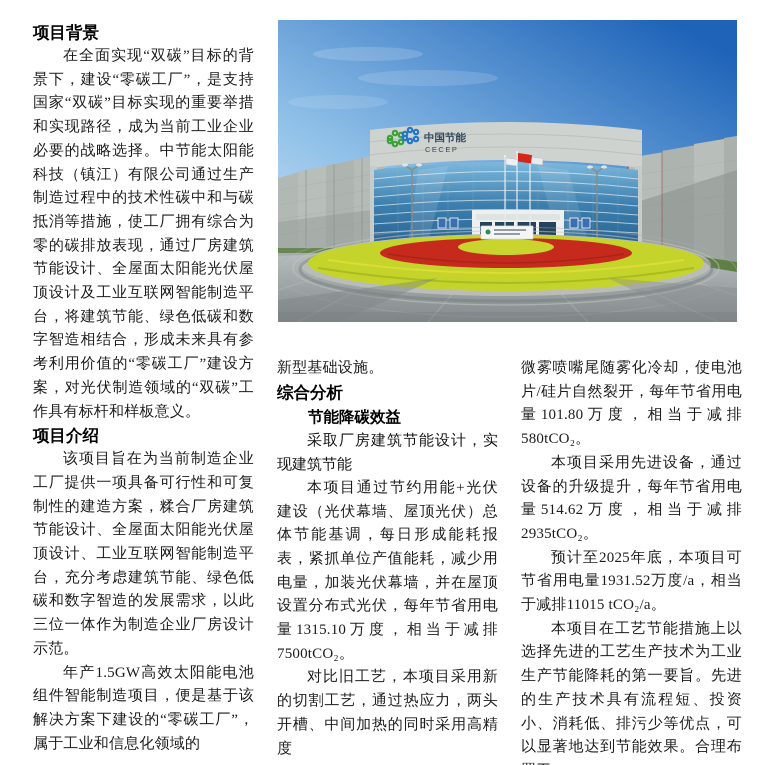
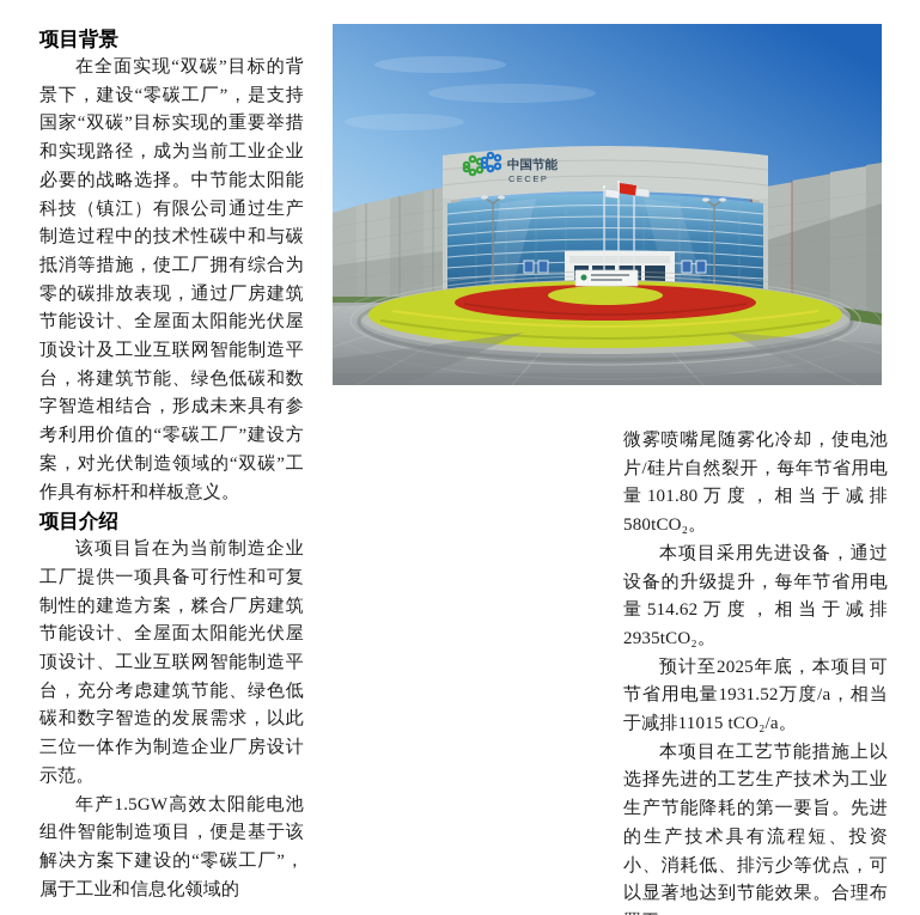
  项目背景
  在全面实现“双碳”目标的背景下，建设“零碳工厂”，是支持国家“双碳”目标实现的重要举措和实现路径，成为当前工业企业必要的战略选择。中节能太阳能科技（镇江）有限公司通过生产制造过程中的技术性碳中和与碳抵消等措施，使工厂拥有综合为零的碳排放表现，通过厂房建筑节能设计、全屋面太阳能光伏屋顶设计及工业互联网智能制造平台，将建筑节能、绿色低碳和数字智造相结合，形成未来具有参考利用价值的“零碳工厂”建设方案，对光伏制造领域的“双碳”工作具有标杆和样板意义。
  项目介绍
  该项目旨在为当前制造企业工厂提供一项具备可行性和可复制性的建造方案，糅合厂房建筑节能设计、全屋面太阳能光伏屋顶设计、工业互联网智能制造平台，充分考虑建筑节能、绿色低碳和数字智造的发展需求，以此三位一体作为制造企业厂房设计示范。
  年产1.5GW高效太阳能电池组件智能制造项目，便是基于该解决方案下建设的“零碳工厂”，属于工业和信息化领域的
  中国节能
  CECEP
- 新型基础设施。
- 综合分析
- 节能降碳效益
- 采取厂房建筑节能设计，实现建筑节能
- 本项目通过节约用能+光伏建设（光伏幕墙、屋顶光伏）总体节能基调，每日形成能耗报表，紧抓单位产值能耗，减少用电量，加装光伏幕墙，并在屋顶设置分布式光伏，每年节省用电量1315.10万度，相当于减排7500tCO₂。
- 对比旧工艺，本项目采用新的切割工艺，通过热应力，两头开槽、中间加热的同时采用高精度
  微雾喷嘴尾随雾化冷却，使电池片/硅片自然裂开，每年节省用电量101.80万度，相当于减排580tCO₂。
  本项目采用先进设备，通过设备的升级提升，每年节省用电量514.62万度，相当于减排2935tCO₂。
  预计至2025年底，本项目可节省用电量1931.52万度/a，相当于减排11015 tCO₂/a。
  本项目在工艺节能措施上以选择先进的工艺生产技术为工业生产节能降耗的第一要旨。先进的生产技术具有流程短、投资小、消耗低、排污少等优点，可以显著地达到节能效果。合理布
